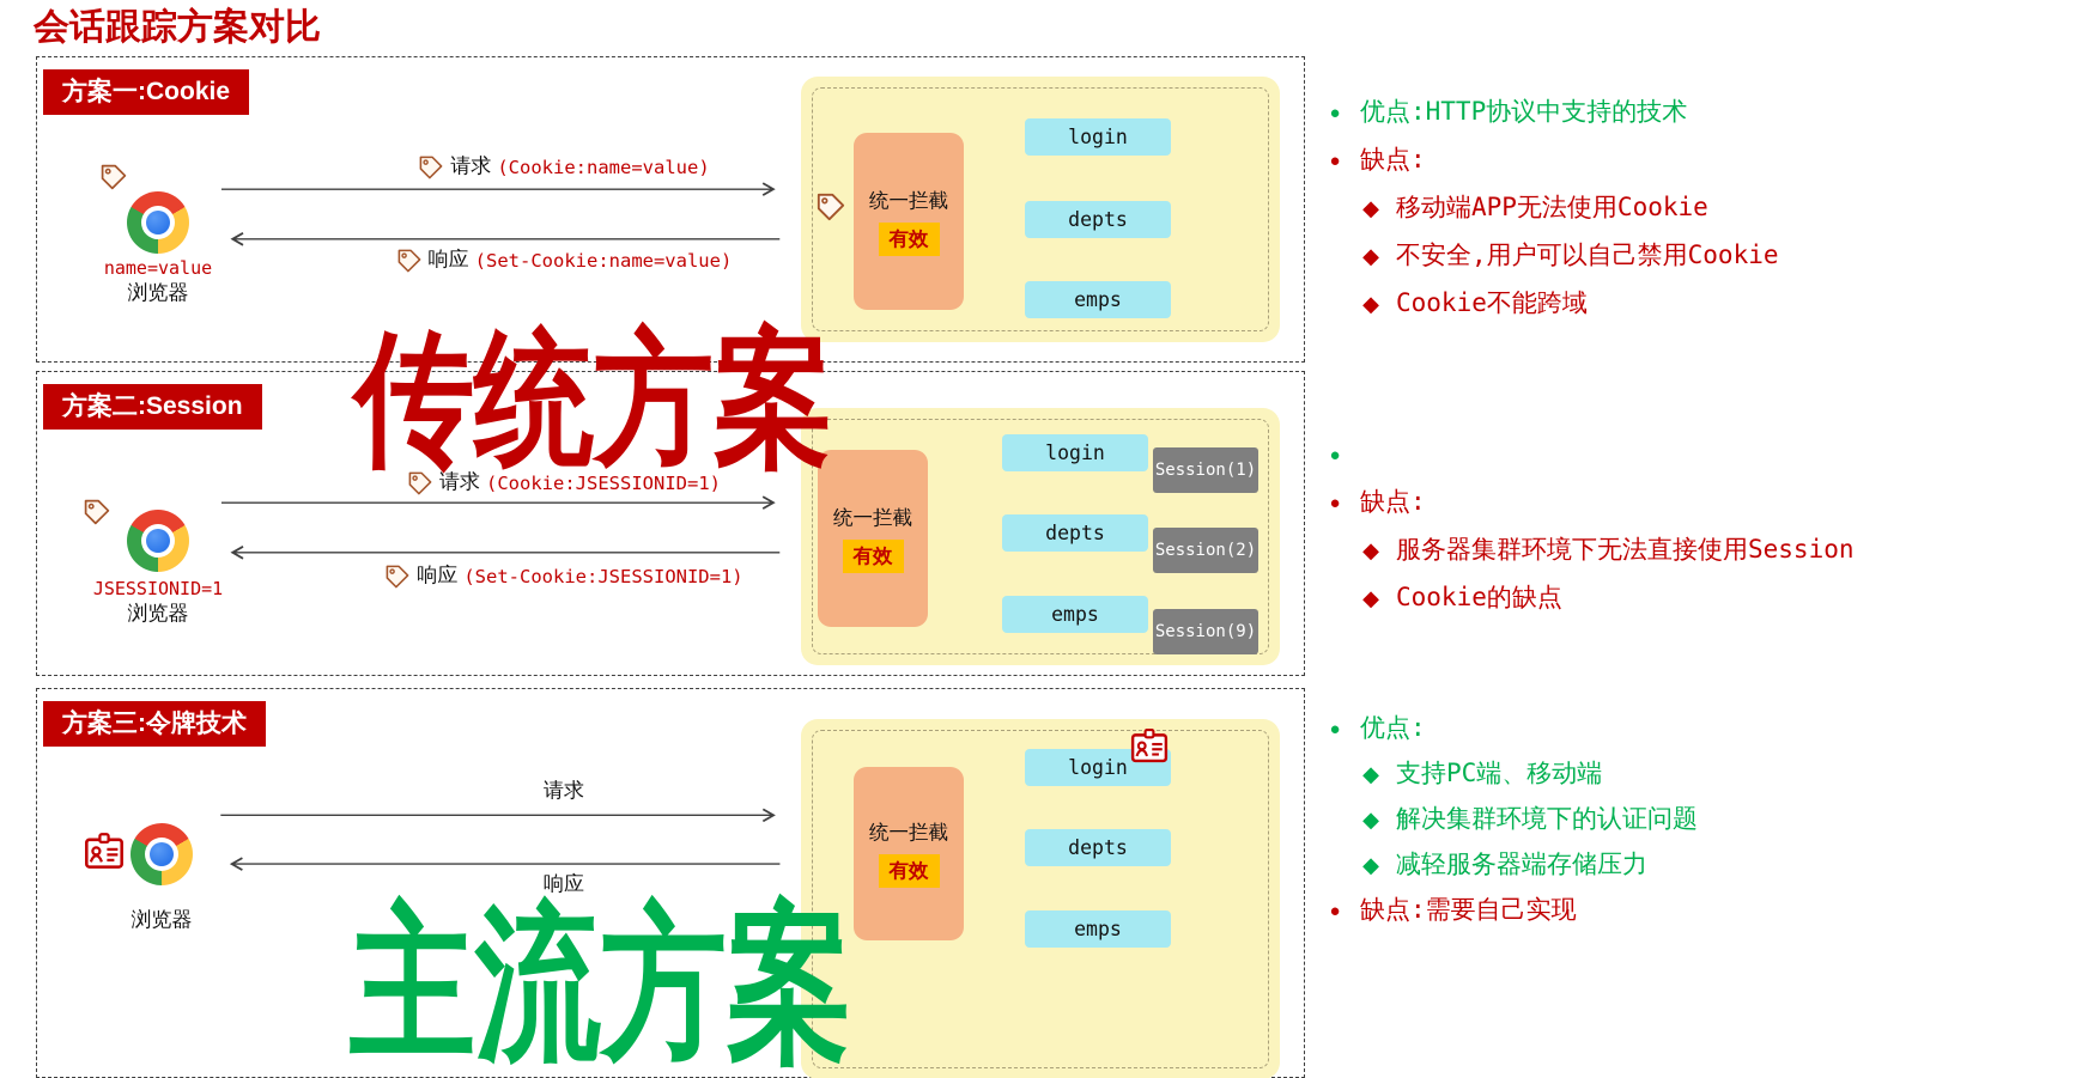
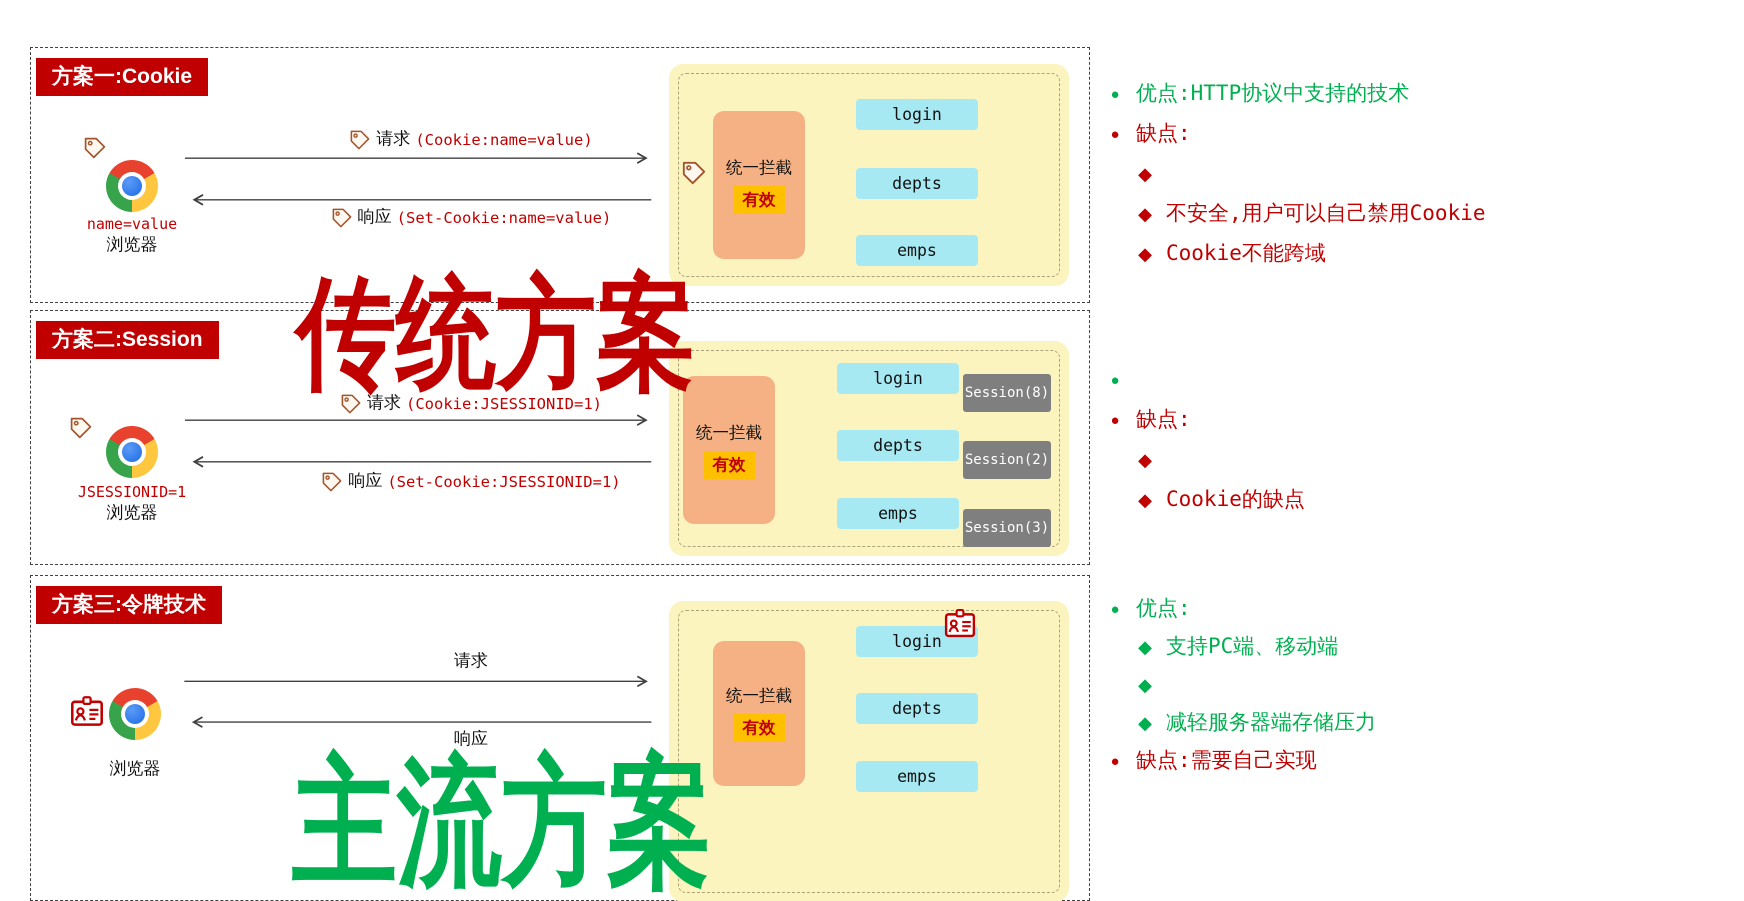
- 会话跟踪方案对比
  方案一:Cookie
  name=value
  浏览器
  请求
  (Cookie:name=value)
  响应
  (Set-Cookie:name=value)
  统一拦截
  有效
  login
  depts
  emps
  方案二:Session
  JSESSIONID=1
  浏览器
  请求
  (Cookie:JSESSIONID=1)
  响应
  (Set-Cookie:JSESSIONID=1)
  统一拦截
  有效
  login
  depts
  emps
- Session(1)
+ Session(8)
  Session(2)
- Session(9)
+ Session(3)
  方案三:令牌技术
  浏览器
  请求
  响应
  统一拦截
  有效
  login
  depts
  emps
  ●
  优点:HTTP协议中支持的技术
  ●
  缺点:
  ◆
- 移动端APP无法使用Cookie
  ◆
  不安全,用户可以自己禁用Cookie
  ◆
  Cookie不能跨域
  ●
  ●
  缺点:
  ◆
- 服务器集群环境下无法直接使用Session
  ◆
  Cookie的缺点
  ●
  优点:
  ◆
  支持PC端、移动端
  ◆
- 解决集群环境下的认证问题
  ◆
  减轻服务器端存储压力
  ●
  缺点:需要自己实现
  传统方案
  主流方案
